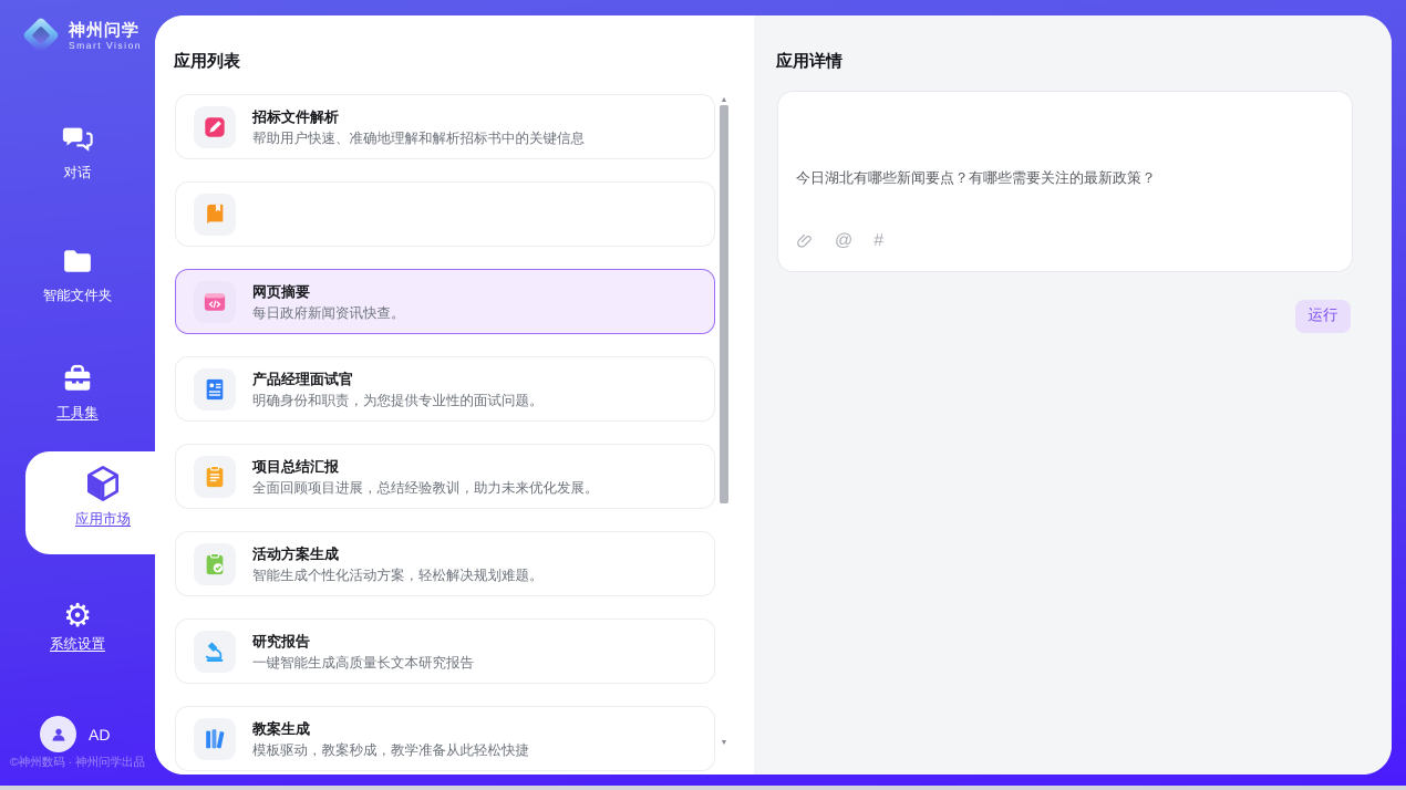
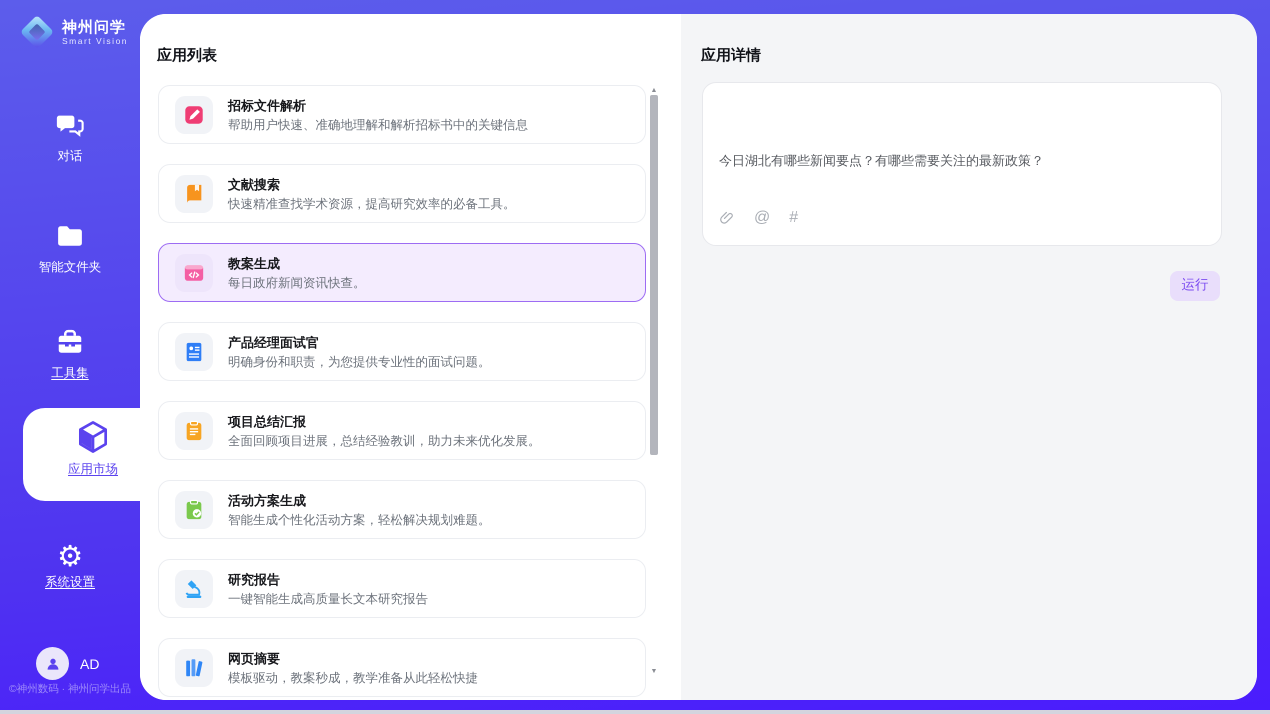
  神州问学
  Smart Vision
  对话
  智能文件夹
  工具集
  应用市场
  ⚙
  系统设置
  AD
  ©神州数码 · 神州问学出品
  应用列表
  招标文件解析
  帮助用户快速、准确地理解和解析招标书中的关键信息
+ 文献搜索
+ 快速精准查找学术资源，提高研究效率的必备工具。
- 网页摘要
+ 教案生成
  每日政府新闻资讯快查。
  产品经理面试官
  明确身份和职责，为您提供专业性的面试问题。
  项目总结汇报
  全面回顾项目进展，总结经验教训，助力未来优化发展。
  活动方案生成
  智能生成个性化活动方案，轻松解决规划难题。
  研究报告
  一键智能生成高质量长文本研究报告
- 教案生成
+ 网页摘要
  模板驱动，教案秒成，教学准备从此轻松快捷
  应用详情
  今日湖北有哪些新闻要点？有哪些需要关注的最新政策？
  @
  #
  运行
